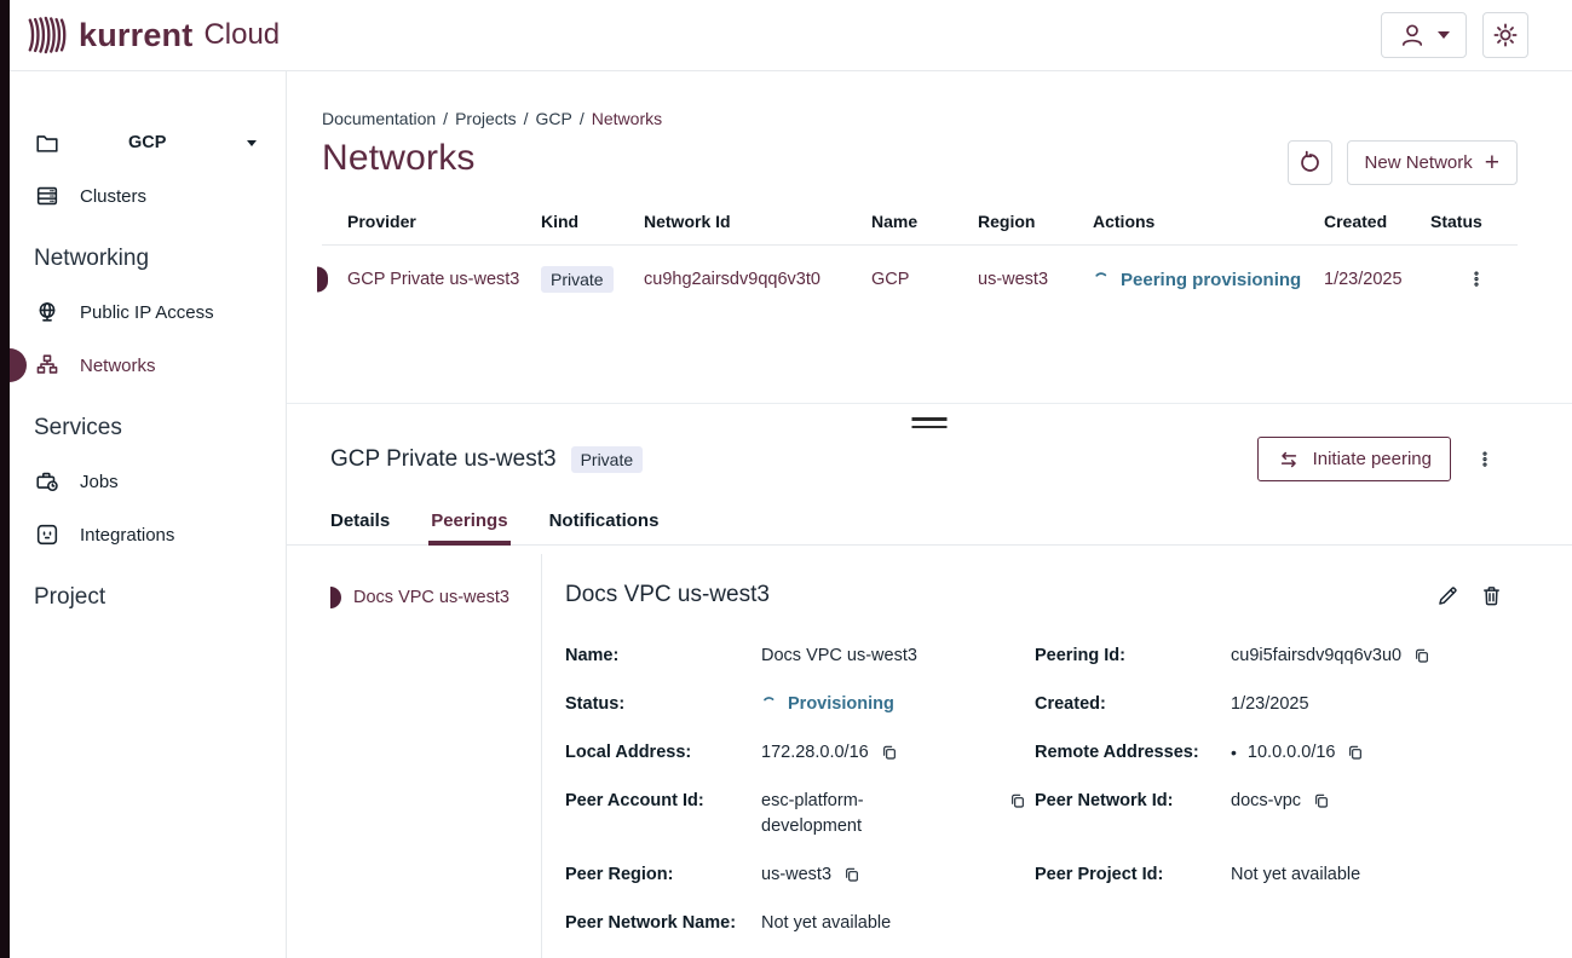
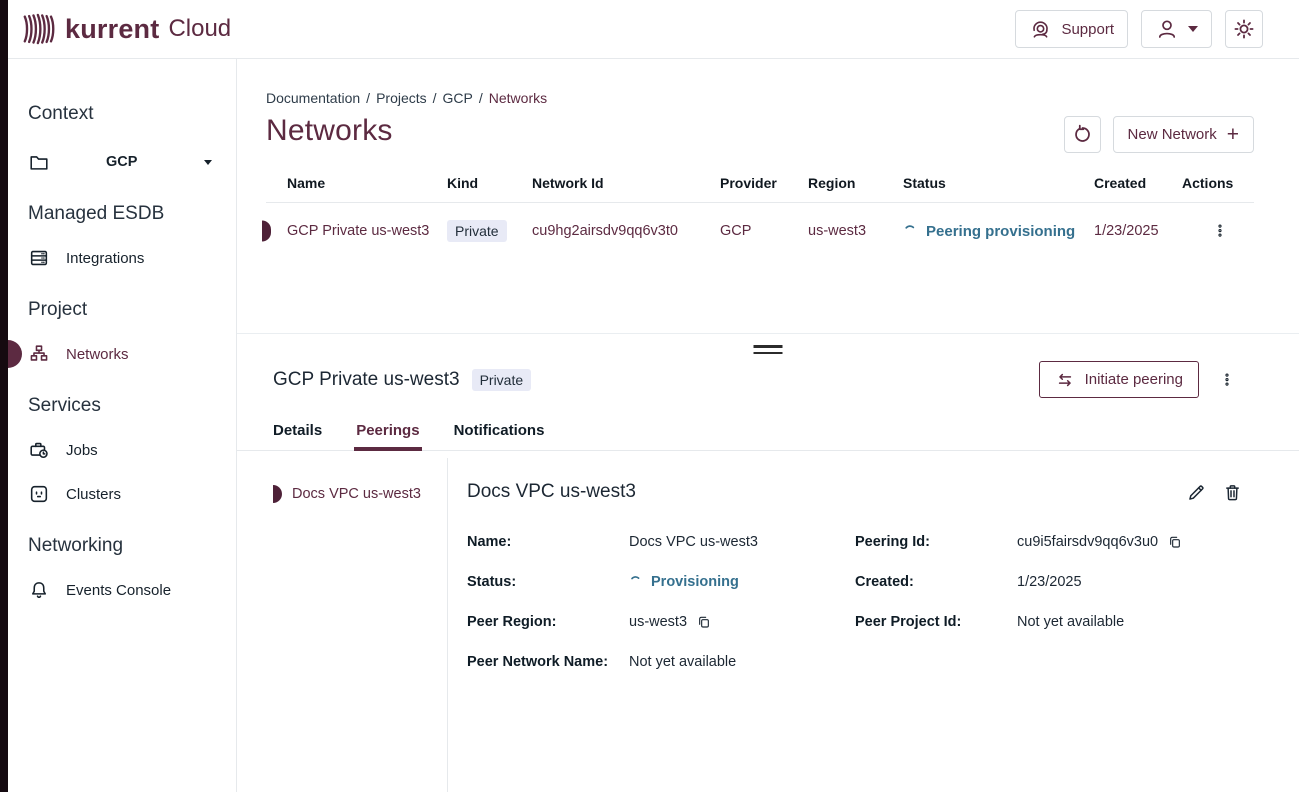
  kurrent
  Cloud
+ Support
+ Context
  GCP
+ Managed ESDB
- Clusters
+ Integrations
- Networking
+ Project
- Public IP Access
  Networks
  Services
  Jobs
- Integrations
+ Clusters
- Project
+ Networking
+ Events Console
  Documentation / Projects / GCP / Networks
  Networks
  New Network
  +
- Provider
+ Name
  Kind
  Network Id
- Name
+ Provider
  Region
- Actions
+ Status
  Created
- Status
+ Actions
  GCP Private us-west3
  Private
  cu9hg2airsdv9qq6v3t0
  GCP
  us-west3
  Peering provisioning
  1/23/2025
  GCP Private us-west3
  Private
  Initiate peering
  Details
  Peerings
  Notifications
  Docs VPC us-west3
  Docs VPC us-west3
  Name:
  Docs VPC us-west3
  Peering Id:
  cu9i5fairsdv9qq6v3u0
  Status:
  Provisioning
  Created:
  1/23/2025
- Local Address:
- 172.28.0.0/16
- Remote Addresses:
- •
- 10.0.0.0/16
- Peer Account Id:
- esc-platform-development
- Peer Network Id:
- docs-vpc
  Peer Region:
  us-west3
  Peer Project Id:
  Not yet available
  Peer Network Name:
  Not yet available
